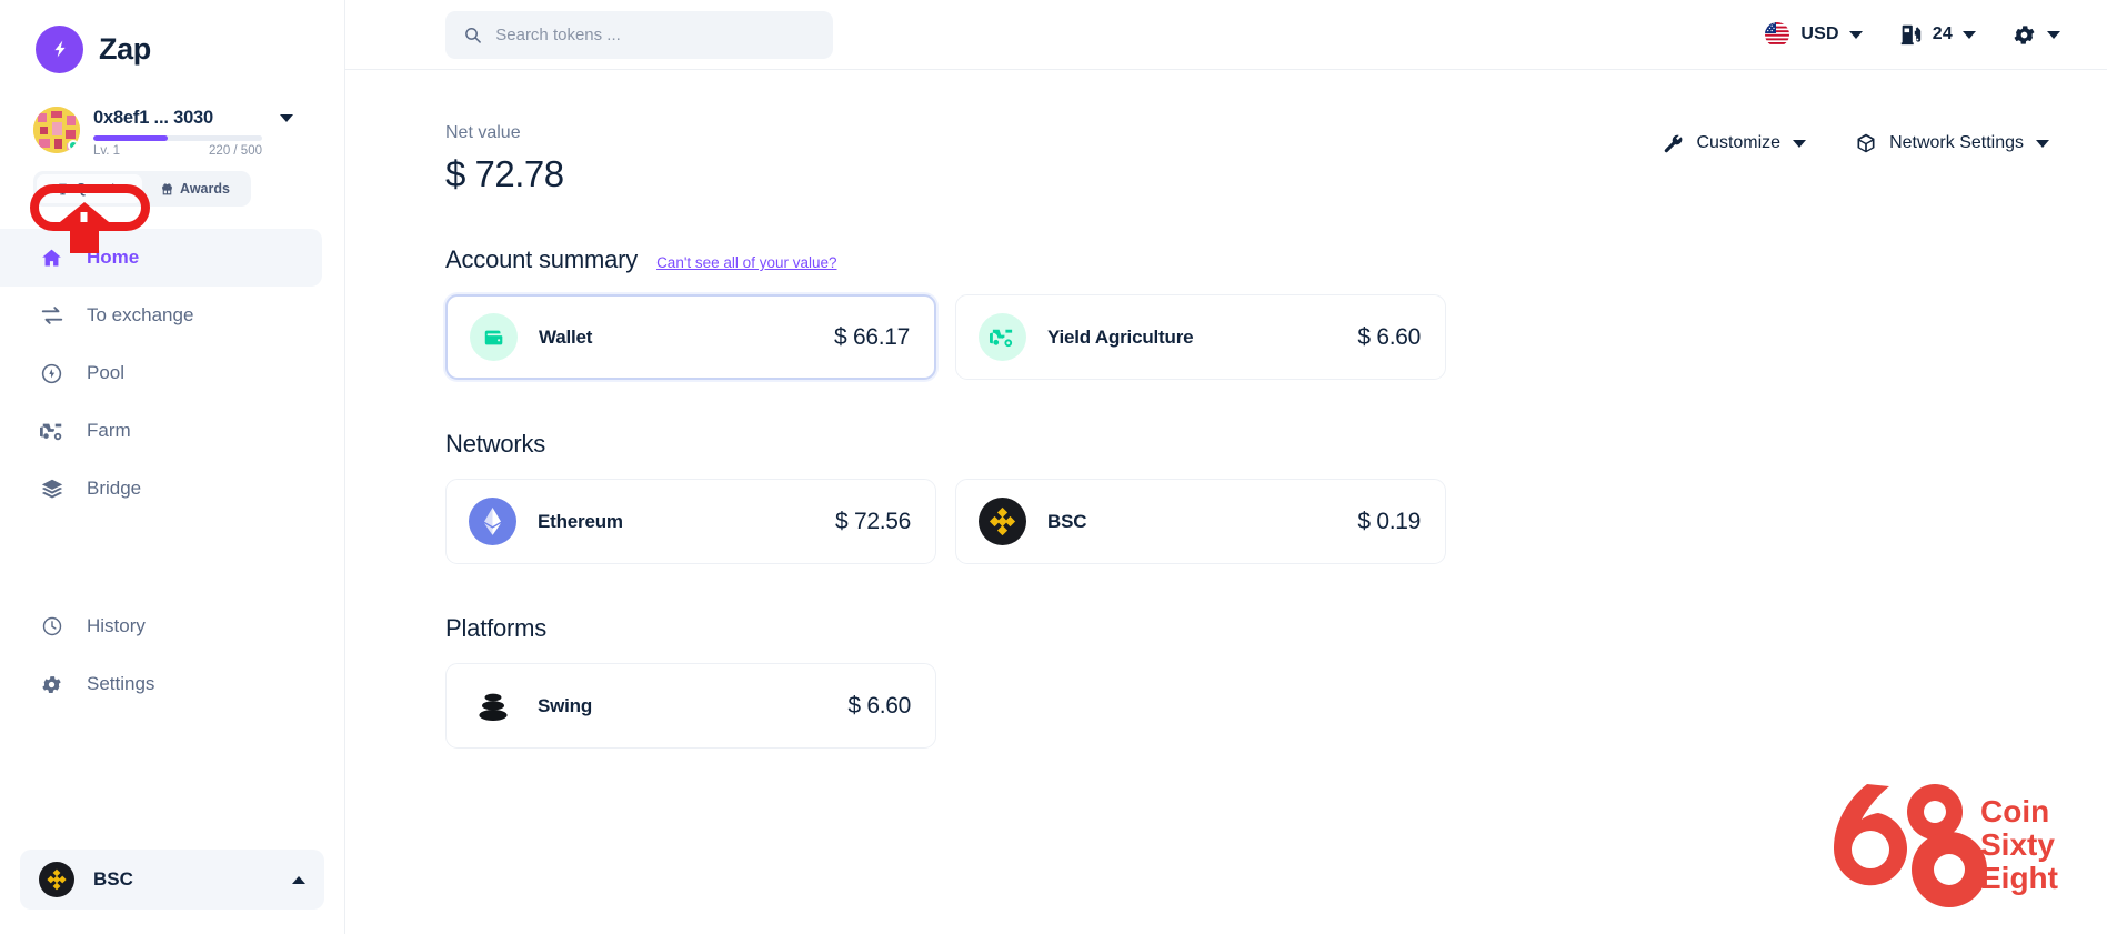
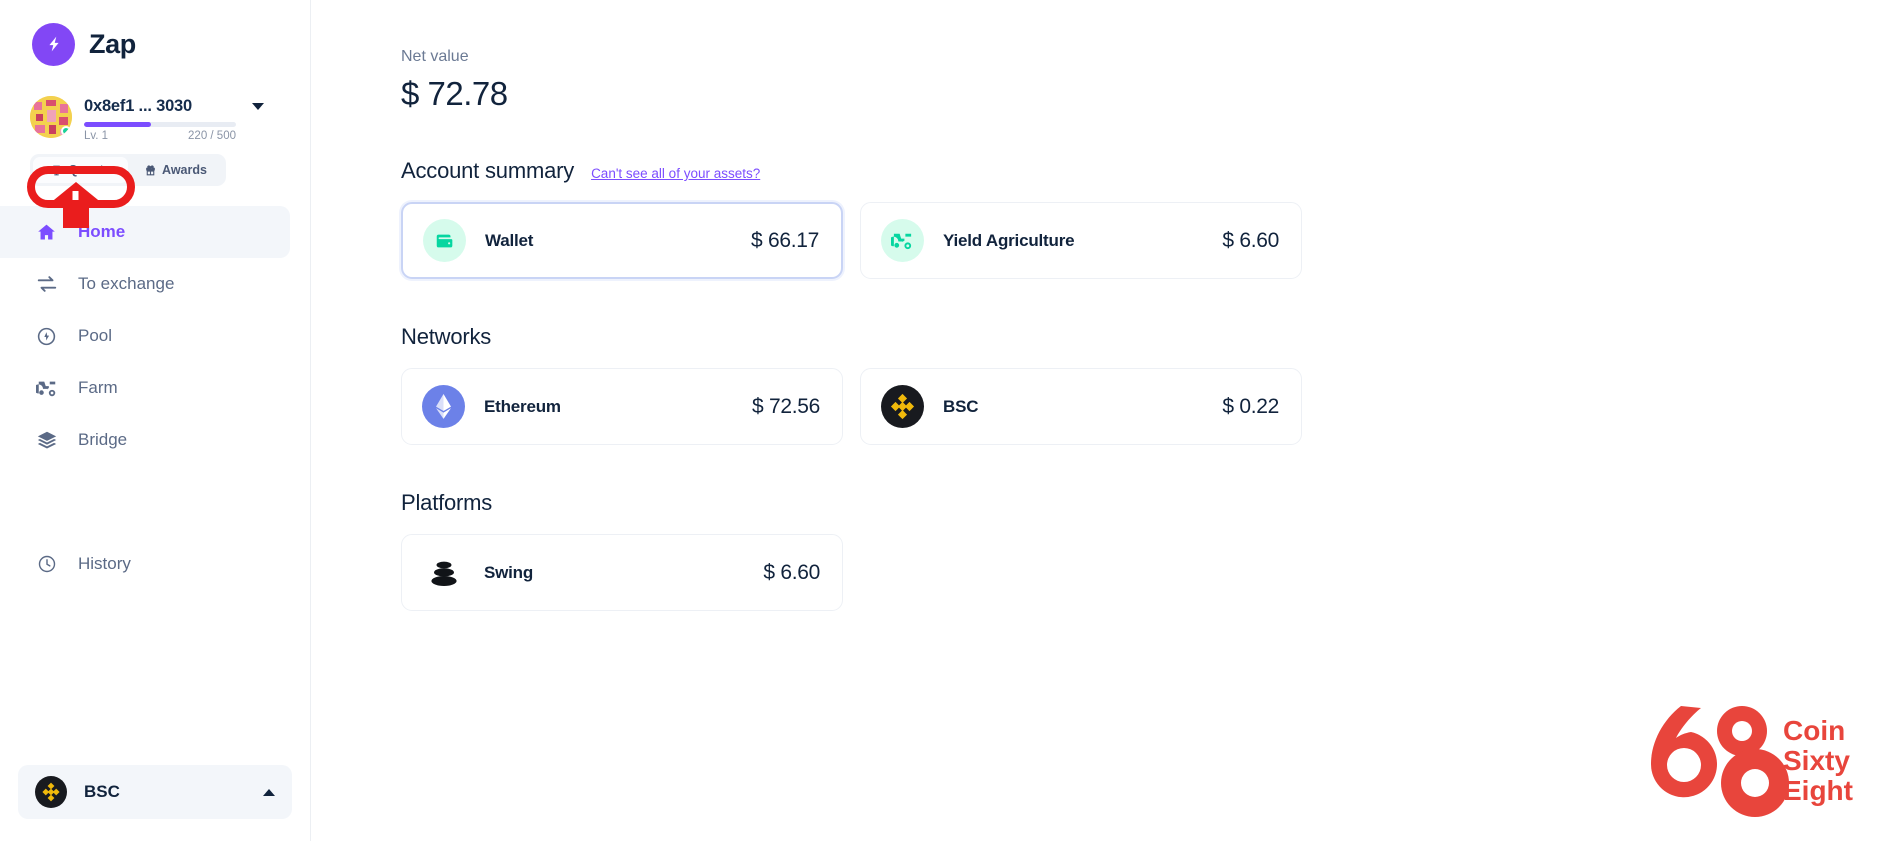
  Zap
  0x8ef1 ... 3030
  Lv. 1
  220 / 500
  Quests
  Awards
  Home
  To exchange
  Pool
  Farm
  Bridge
  History
- Settings
  BSC
- Search tokens ...
- USD
- 24
  Net value
  $ 72.78
- Customize
- Network Settings
  Account summary
- Can't see all of your value?
+ Can't see all of your assets?
  Wallet
  $ 66.17
  Yield Agriculture
  $ 6.60
  Networks
  Ethereum
  $ 72.56
  BSC
- $ 0.19
+ $ 0.22
  Platforms
  Swing
  $ 6.60
  Coin
  Sixty
  Eight
